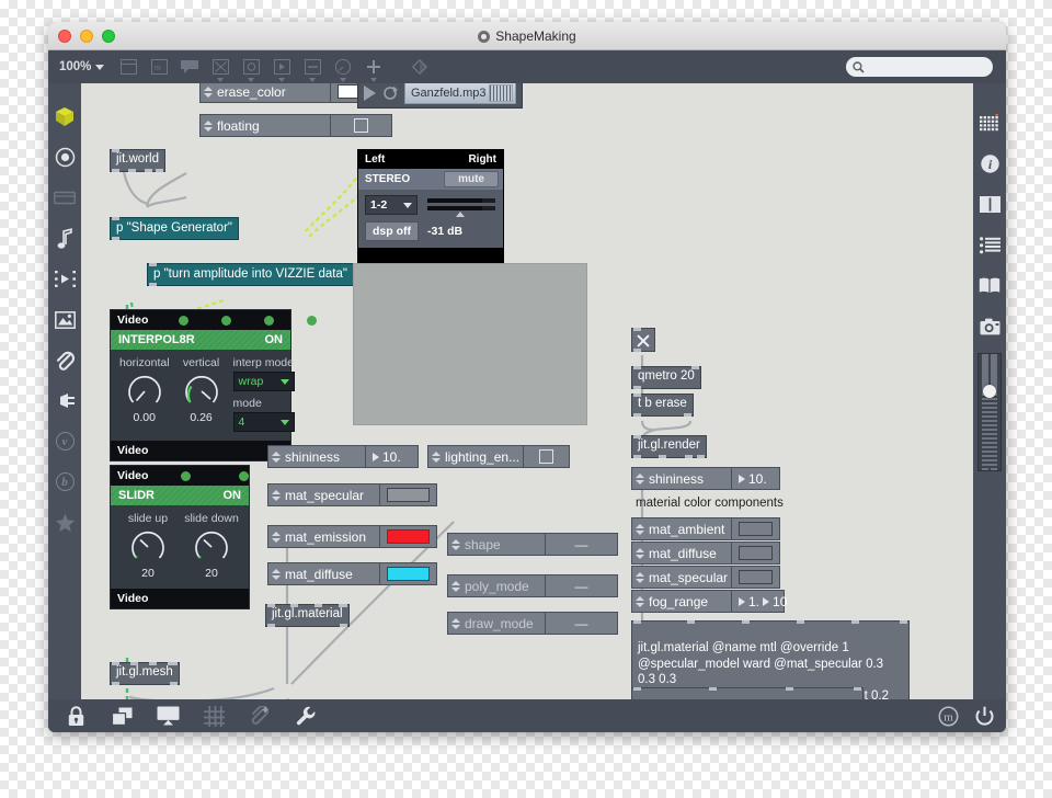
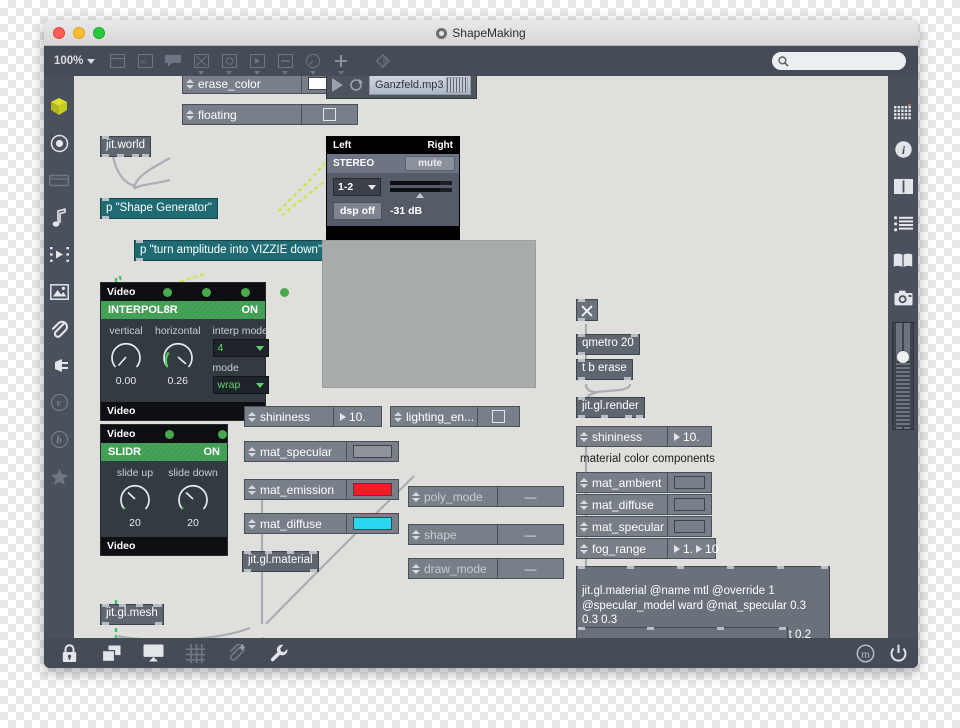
  ShapeMaking
  100%
  v
  b
  erase_color
  floating
  jit.world
  Ganzfeld.mp3
  Left
  Right
  STEREO
  mute
  1-2
  dsp off
  -31 dB
  p "Shape Generator"
- p "turn amplitude into VIZZIE data"
+ p "turn amplitude into VIZZIE down"
  Video
  INTERPOL8R
  ON
- horizontal
+ vertical
  0.00
- vertical
+ horizontal
  0.26
  interp mode
- wrap
+ 4
  mode
- 4
+ wrap
  Video
  Video
  SLIDR
  ON
  slide up
  20
  slide down
  20
  Video
  jit.gl.mesh
  shininess
  10.
  mat_specular
  mat_emission
  mat_diffuse
  lighting_en...
  jit.gl.material
- shape
+ poly_mode
  —
- poly_mode
+ shape
  —
  draw_mode
  —
  qmetro 20
  t b erase
  jit.gl.render
  shininess
  10.
  material color components
  mat_ambient
  mat_diffuse
  mat_specular
  fog_range
  1.
  10
  jit.gl.material @name mtl @override 1
  @specular_model ward @mat_specular 0.3 0.3 0.3
  i
  m
